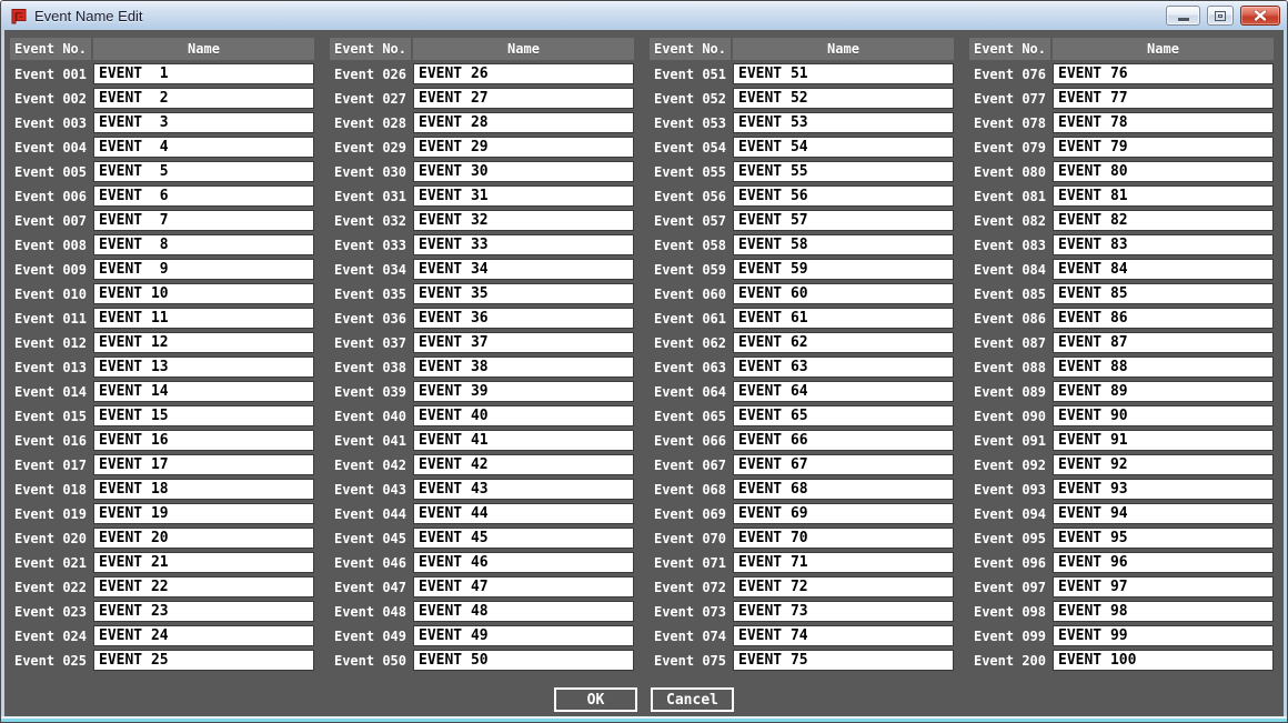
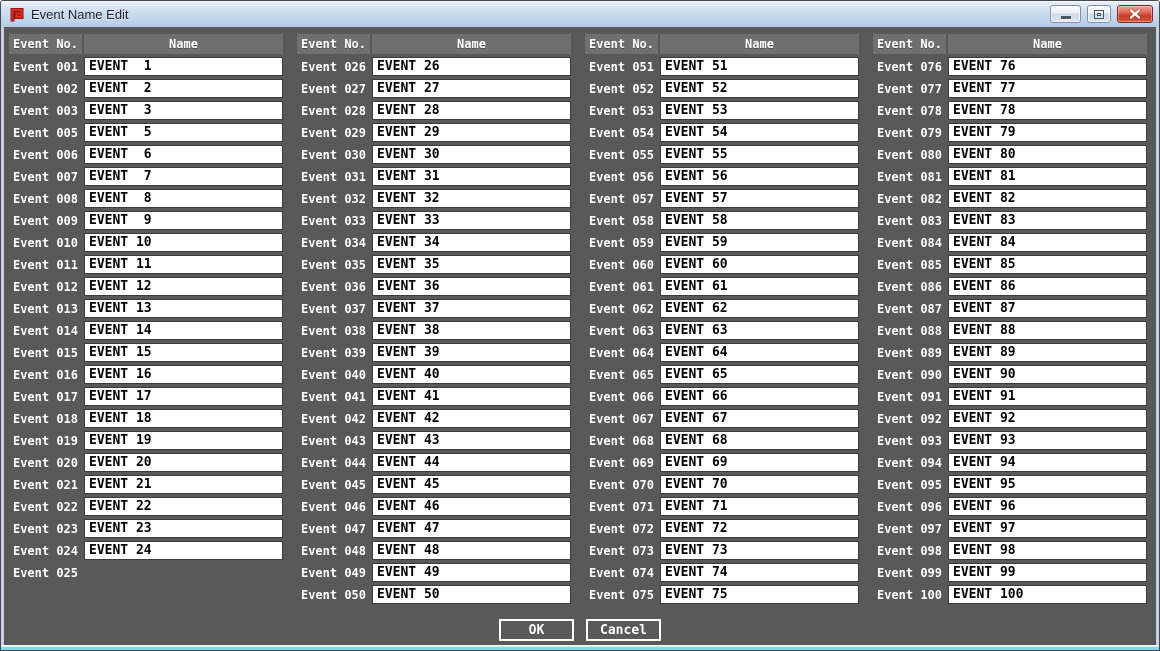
  Event Name Edit
  Event No.
  Name
  Event 001
  EVENT 1
  Event 002
  EVENT 2
  Event 003
  EVENT 3
- Event 004
- EVENT 4
  Event 005
  EVENT 5
  Event 006
  EVENT 6
  Event 007
  EVENT 7
  Event 008
  EVENT 8
  Event 009
  EVENT 9
  Event 010
  EVENT 10
  Event 011
  EVENT 11
  Event 012
  EVENT 12
  Event 013
  EVENT 13
  Event 014
  EVENT 14
  Event 015
  EVENT 15
  Event 016
  EVENT 16
  Event 017
  EVENT 17
  Event 018
  EVENT 18
  Event 019
  EVENT 19
  Event 020
  EVENT 20
  Event 021
  EVENT 21
  Event 022
  EVENT 22
  Event 023
  EVENT 23
  Event 024
  EVENT 24
  Event 025
- EVENT 25
  Event No.
  Name
  Event 026
  EVENT 26
  Event 027
  EVENT 27
  Event 028
  EVENT 28
  Event 029
  EVENT 29
  Event 030
  EVENT 30
  Event 031
  EVENT 31
  Event 032
  EVENT 32
  Event 033
  EVENT 33
  Event 034
  EVENT 34
  Event 035
  EVENT 35
  Event 036
  EVENT 36
  Event 037
  EVENT 37
  Event 038
  EVENT 38
  Event 039
  EVENT 39
  Event 040
  EVENT 40
  Event 041
  EVENT 41
  Event 042
  EVENT 42
  Event 043
  EVENT 43
  Event 044
  EVENT 44
  Event 045
  EVENT 45
  Event 046
  EVENT 46
  Event 047
  EVENT 47
  Event 048
  EVENT 48
  Event 049
  EVENT 49
  Event 050
  EVENT 50
  Event No.
  Name
  Event 051
  EVENT 51
  Event 052
  EVENT 52
  Event 053
  EVENT 53
  Event 054
  EVENT 54
  Event 055
  EVENT 55
  Event 056
  EVENT 56
  Event 057
  EVENT 57
  Event 058
  EVENT 58
  Event 059
  EVENT 59
  Event 060
  EVENT 60
  Event 061
  EVENT 61
  Event 062
  EVENT 62
  Event 063
  EVENT 63
  Event 064
  EVENT 64
  Event 065
  EVENT 65
  Event 066
  EVENT 66
  Event 067
  EVENT 67
  Event 068
  EVENT 68
  Event 069
  EVENT 69
  Event 070
  EVENT 70
  Event 071
  EVENT 71
  Event 072
  EVENT 72
  Event 073
  EVENT 73
  Event 074
  EVENT 74
  Event 075
  EVENT 75
  Event No.
  Name
  Event 076
  EVENT 76
  Event 077
  EVENT 77
  Event 078
  EVENT 78
  Event 079
  EVENT 79
  Event 080
  EVENT 80
  Event 081
  EVENT 81
  Event 082
  EVENT 82
  Event 083
  EVENT 83
  Event 084
  EVENT 84
  Event 085
  EVENT 85
  Event 086
  EVENT 86
  Event 087
  EVENT 87
  Event 088
  EVENT 88
  Event 089
  EVENT 89
  Event 090
  EVENT 90
  Event 091
  EVENT 91
  Event 092
  EVENT 92
  Event 093
  EVENT 93
  Event 094
  EVENT 94
  Event 095
  EVENT 95
  Event 096
  EVENT 96
  Event 097
  EVENT 97
  Event 098
  EVENT 98
  Event 099
  EVENT 99
- Event 200
+ Event 100
  EVENT 100
  OK
  Cancel
